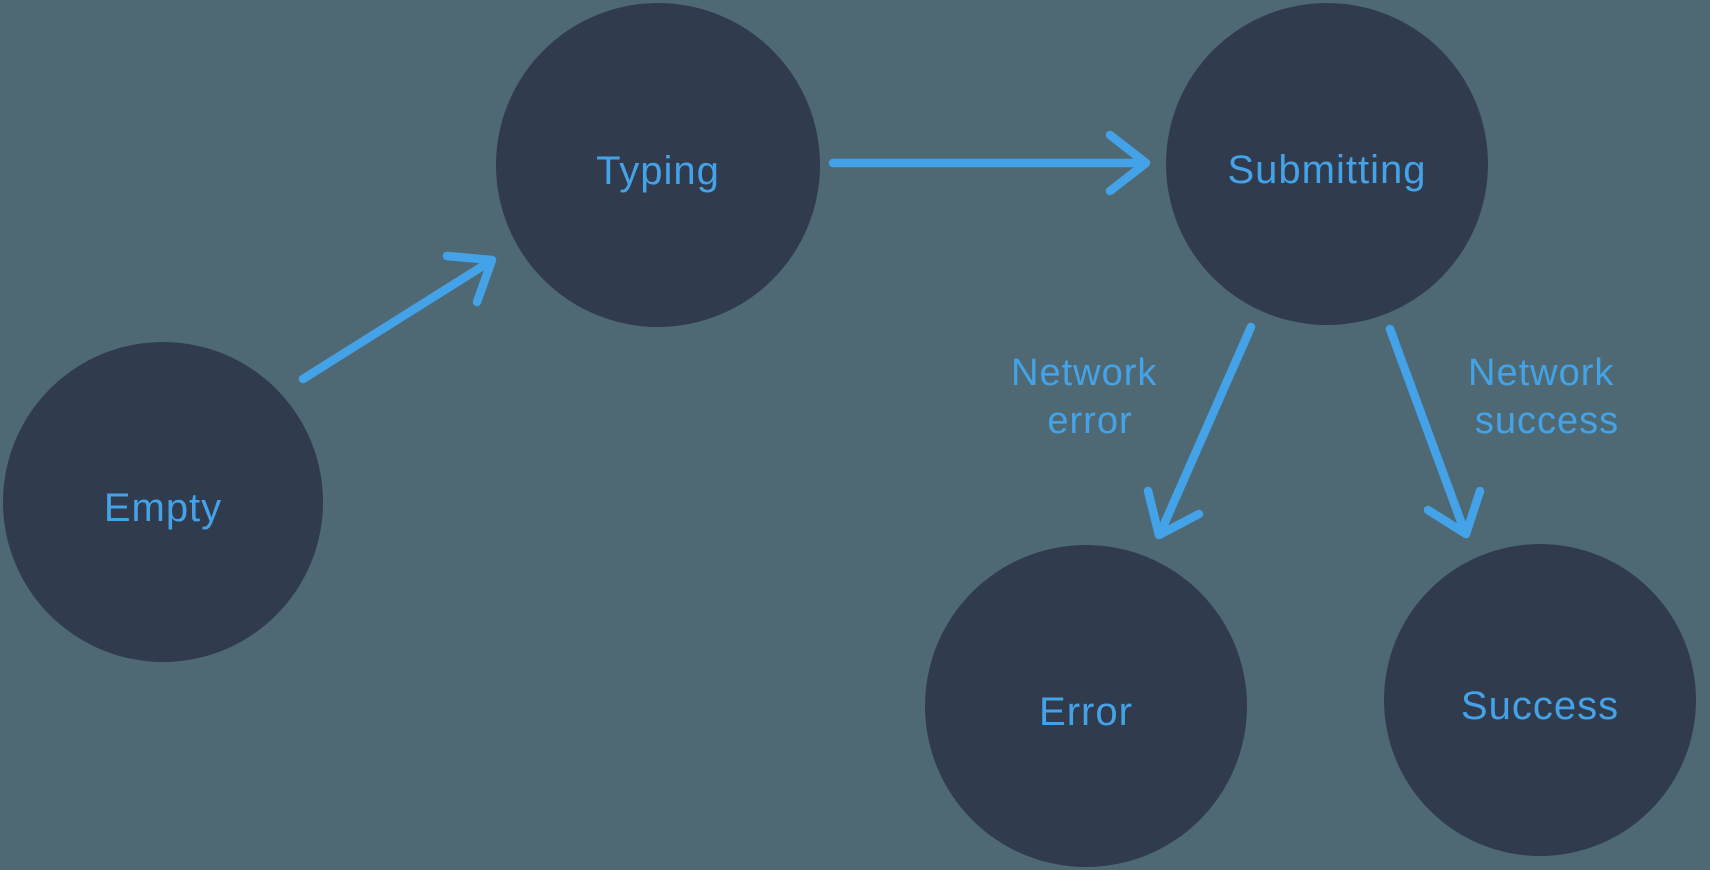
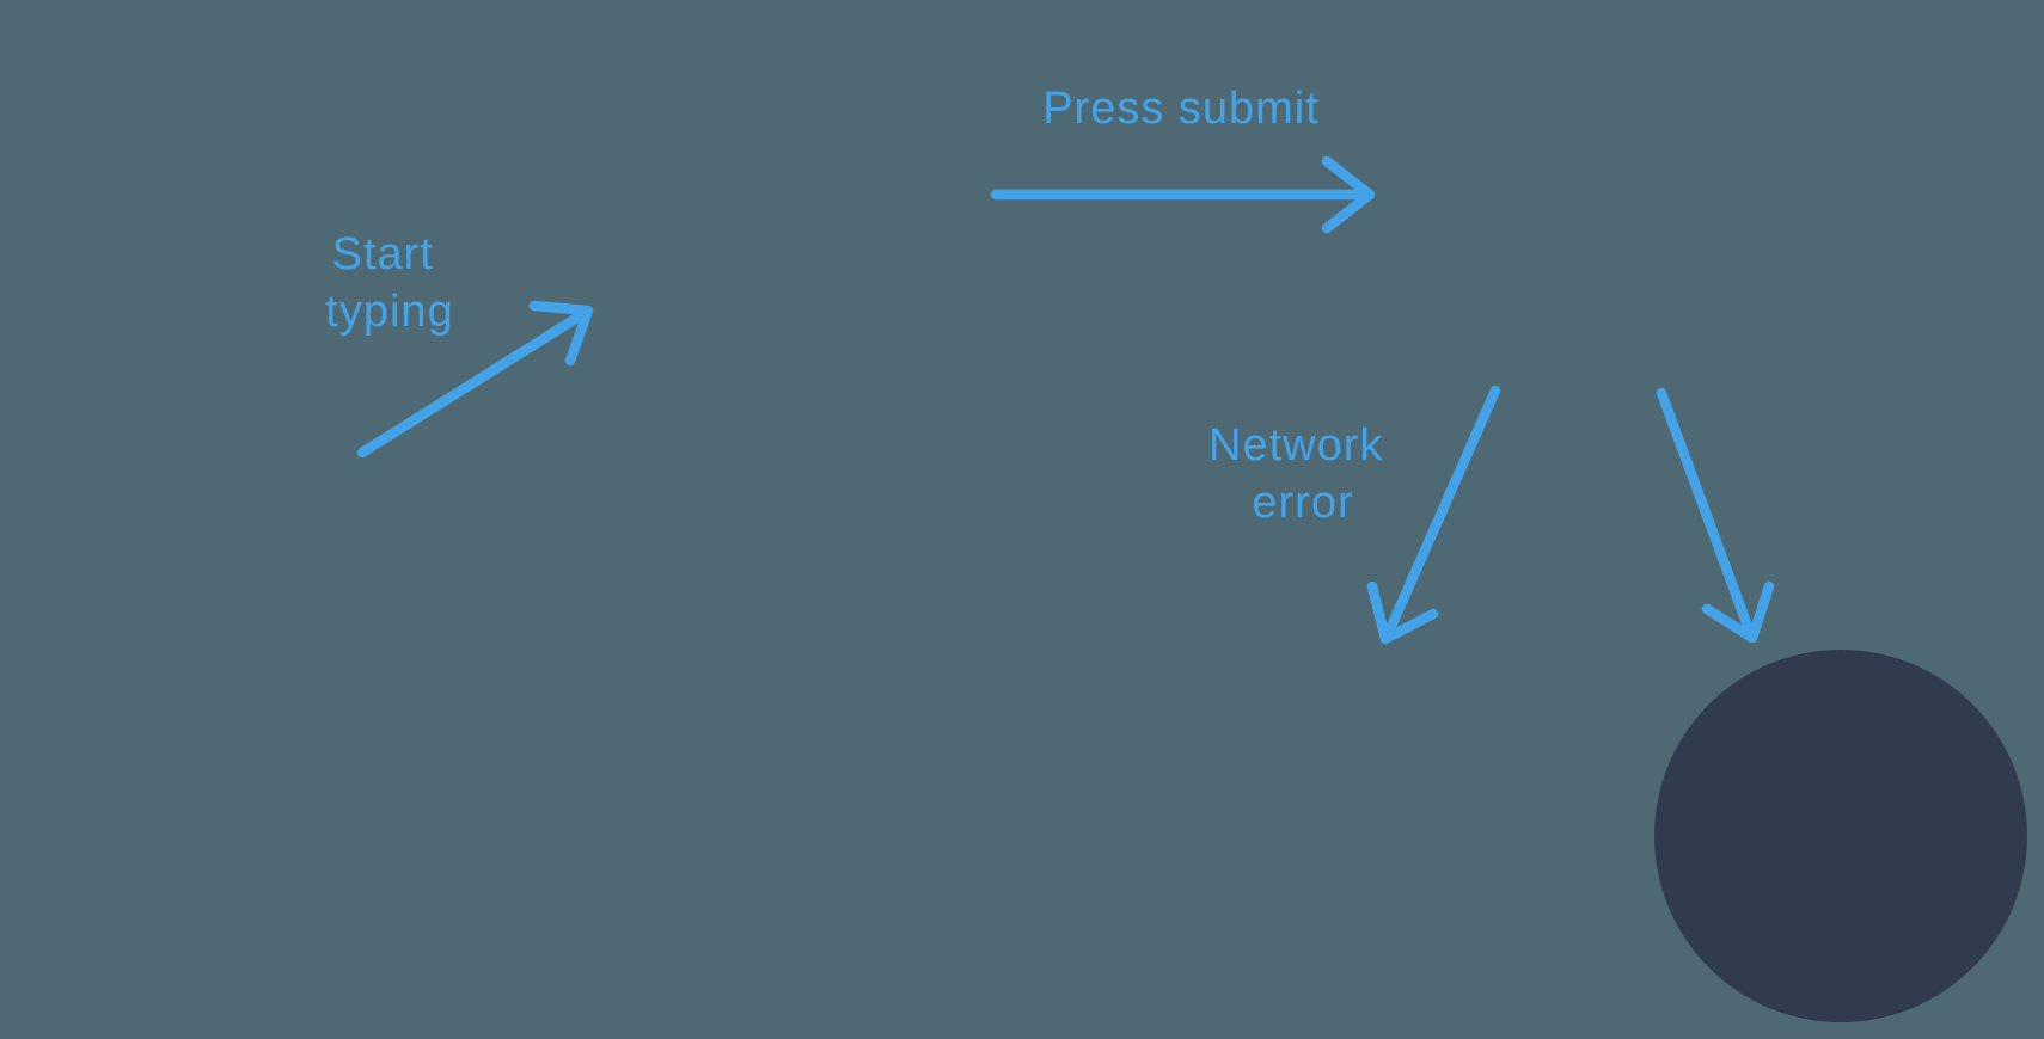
+ Start typing
+ Press submit
  Network error
- Network success
- Empty
- Typing
- Submitting
- Error
- Success
